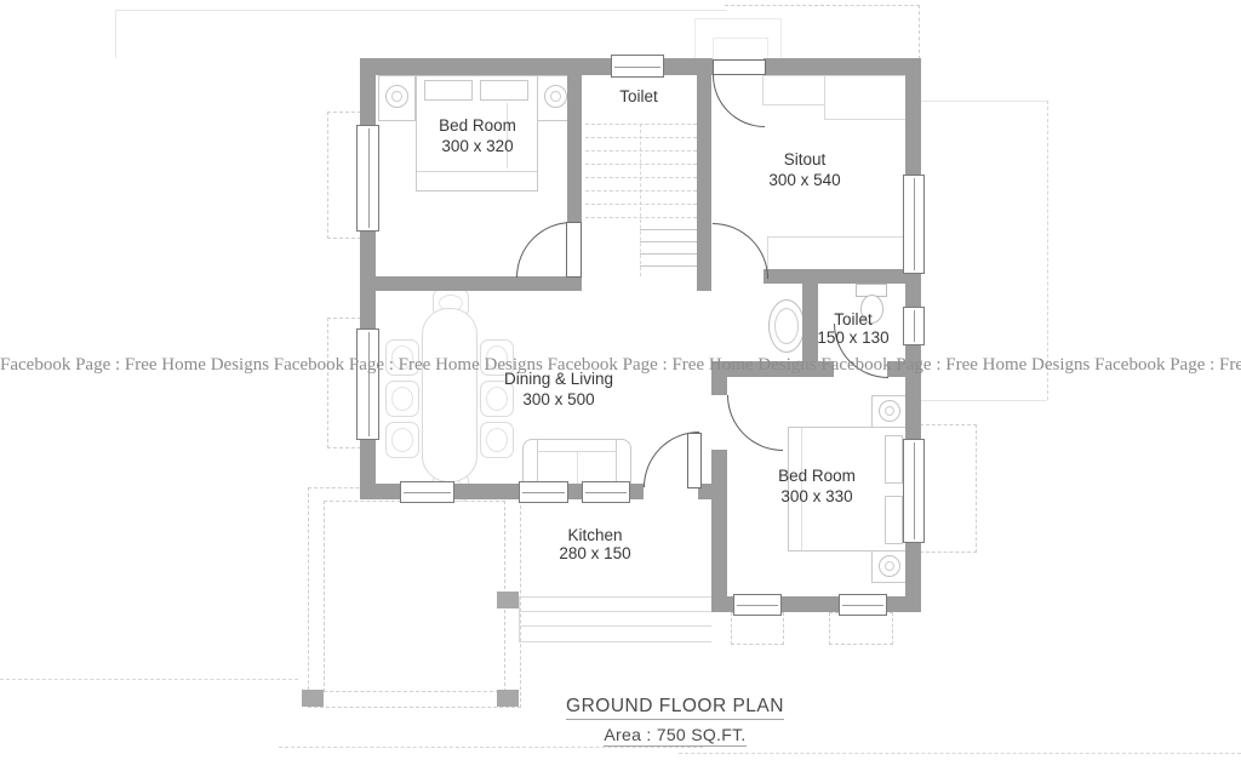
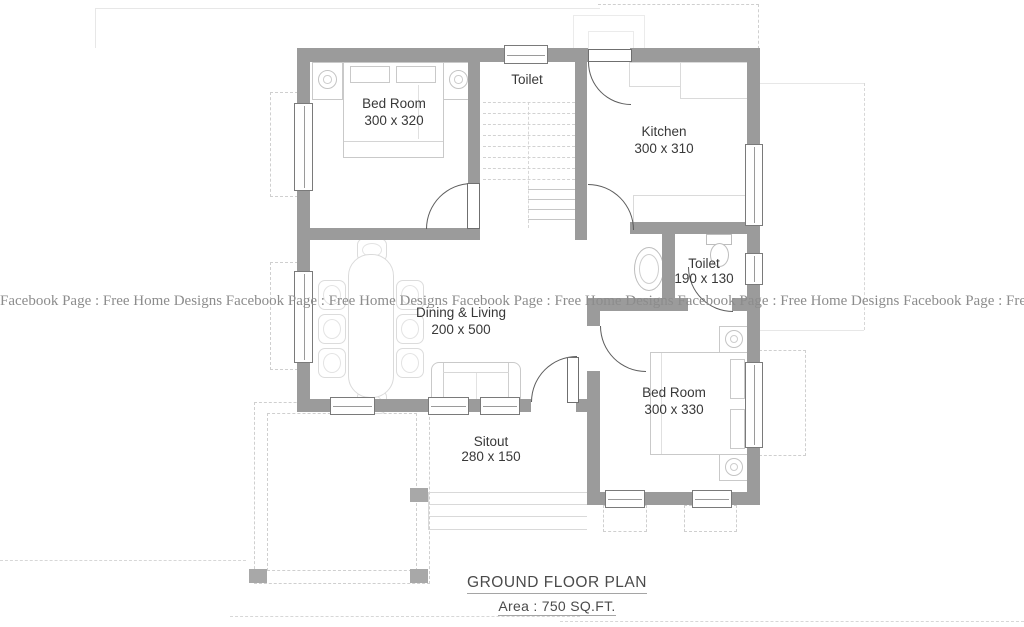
  Bed Room
  300 x 320
  Toilet
- Sitout
+ Kitchen
- 300 x 540
+ 300 x 310
  Toilet
- 150 x 130
+ 190 x 130
  Dining & Living
- 300 x 500
+ 200 x 500
  Bed Room
  300 x 330
- Kitchen
+ Sitout
  280 x 150
  Facebook Page : Free Home Designs Facebook Page : Free Home Designs Facebook Page : Free Home Designs Facebook Page : Free Home Designs Facebook Page : Fre
  GROUND FLOOR PLAN
  Area : 750 SQ.FT.
